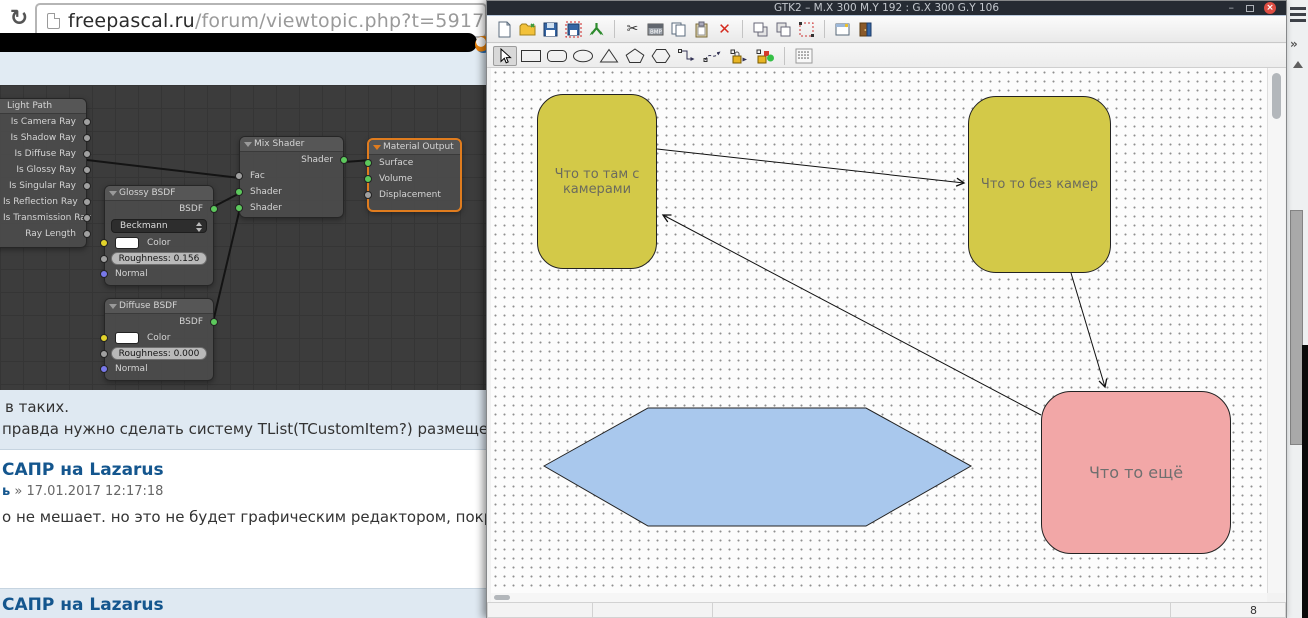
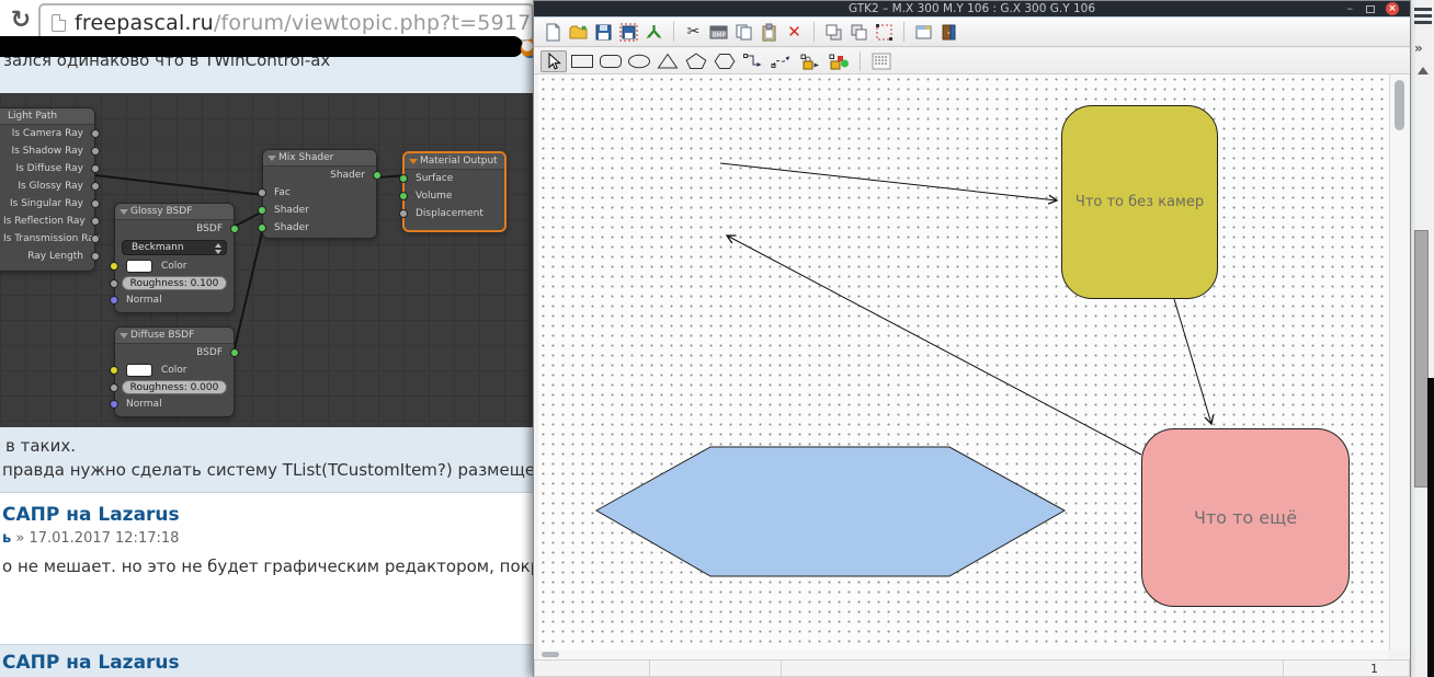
  ↻
  freepascal.ru/forum/viewtopic.php?t=5917
+ зался одинаково что в TWinControl-ах
  Light Path
  Is Camera Ray
  Is Shadow Ray
  Is Diffuse Ray
  Is Glossy Ray
  Is Singular Ray
  Is Reflection Ray
  Is Transmission R
  Ray Length
  Glossy BSDF
  BSDF
  Beckmann
  Color
- Roughness: 0.156
+ Roughness: 0.100
  Normal
  Diffuse BSDF
  BSDF
  Color
  Roughness: 0.000
  Normal
  Mix Shader
  Shader
  Fac
  Shader
  Shader
  Material Output
  Surface
  Volume
  Displacement
  в таких.
  правда нужно сделать систему TList(TCustomItem?) размеще
  САПР на Lazarus
  ь » 17.01.2017 12:17:18
  о не мешает. но это не будет графическим редактором, пок
  САПР на Lazarus
  »
- GTK2 – M.X 300 M.Y 192 : G.X 300 G.Y 106
+ GTK2 – M.X 300 M.Y 106 : G.X 300 G.Y 106
  –
  ×
  ✂
  ✕
- Что то там с камерами
  Что то без камер
  Что то ещё
- 8
+ 1
